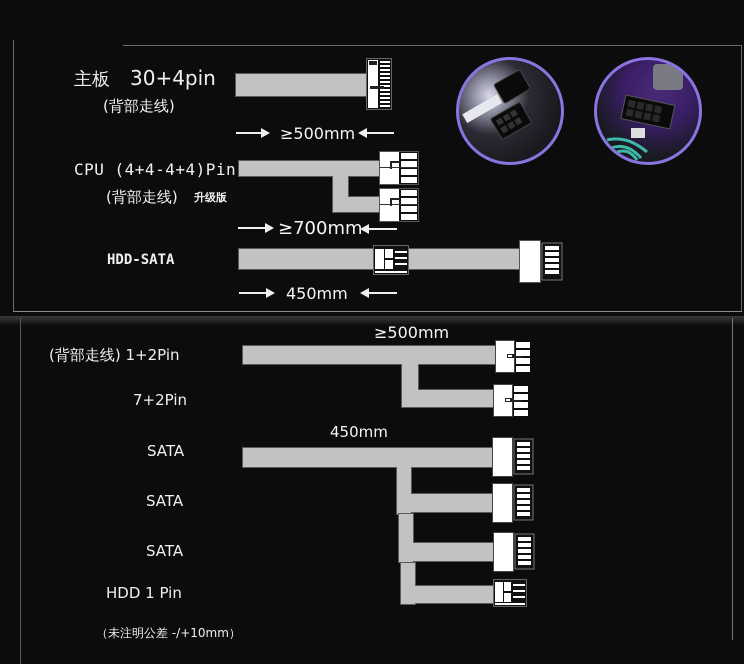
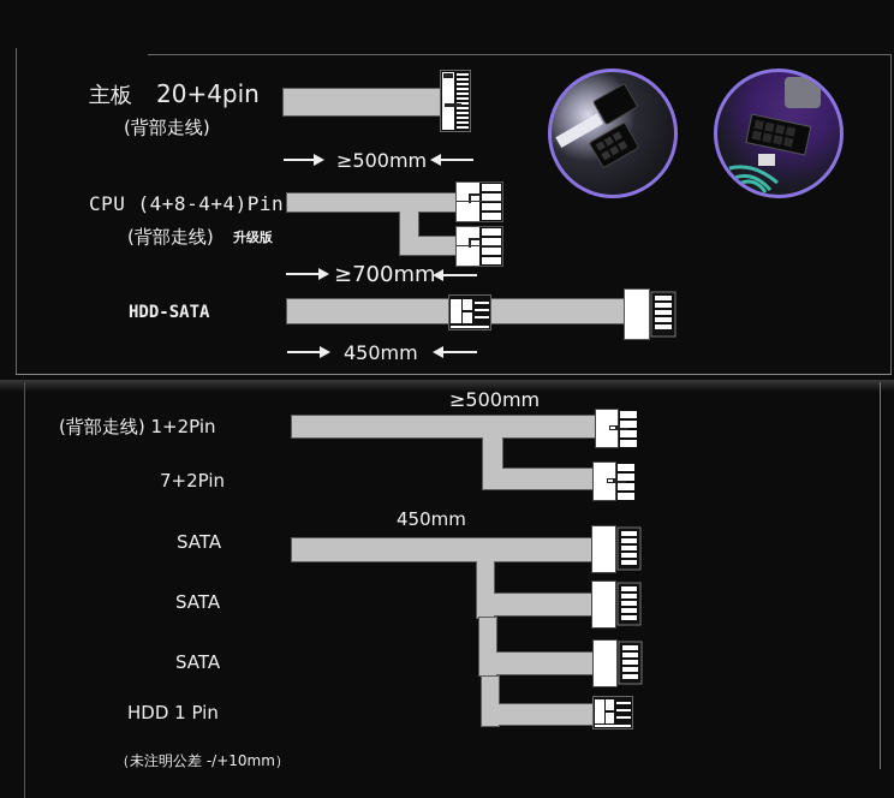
  主板
- 30+4pin
+ 20+4pin
  (背部走线)
  ≥500mm
- CPU (4+4-4+4)Pin
+ CPU (4+8-4+4)Pin
  (背部走线)
  升级版
  ≥700mm
  HDD-SATA
  450mm
  ≥500mm
  (背部走线) 1+2Pin
  7+2Pin
  450mm
  SATA
  SATA
  SATA
  HDD 1 Pin
  （未注明公差 -/+10mm）
